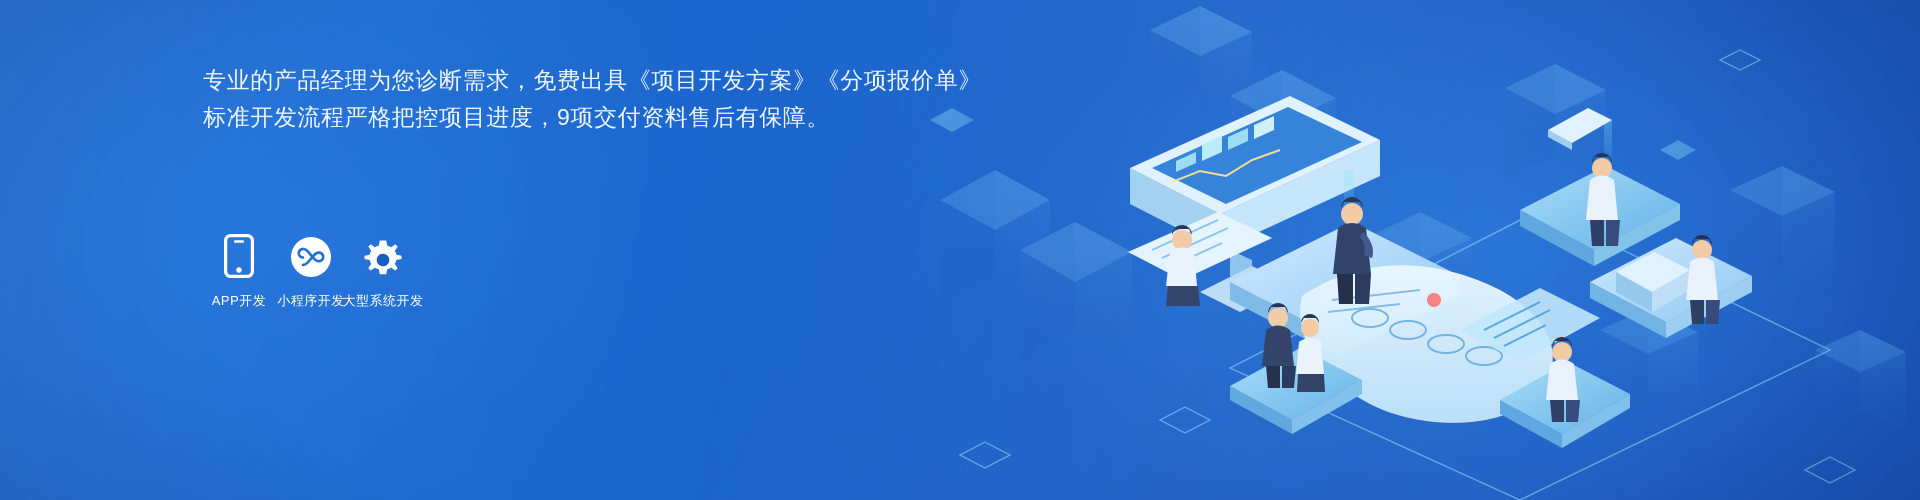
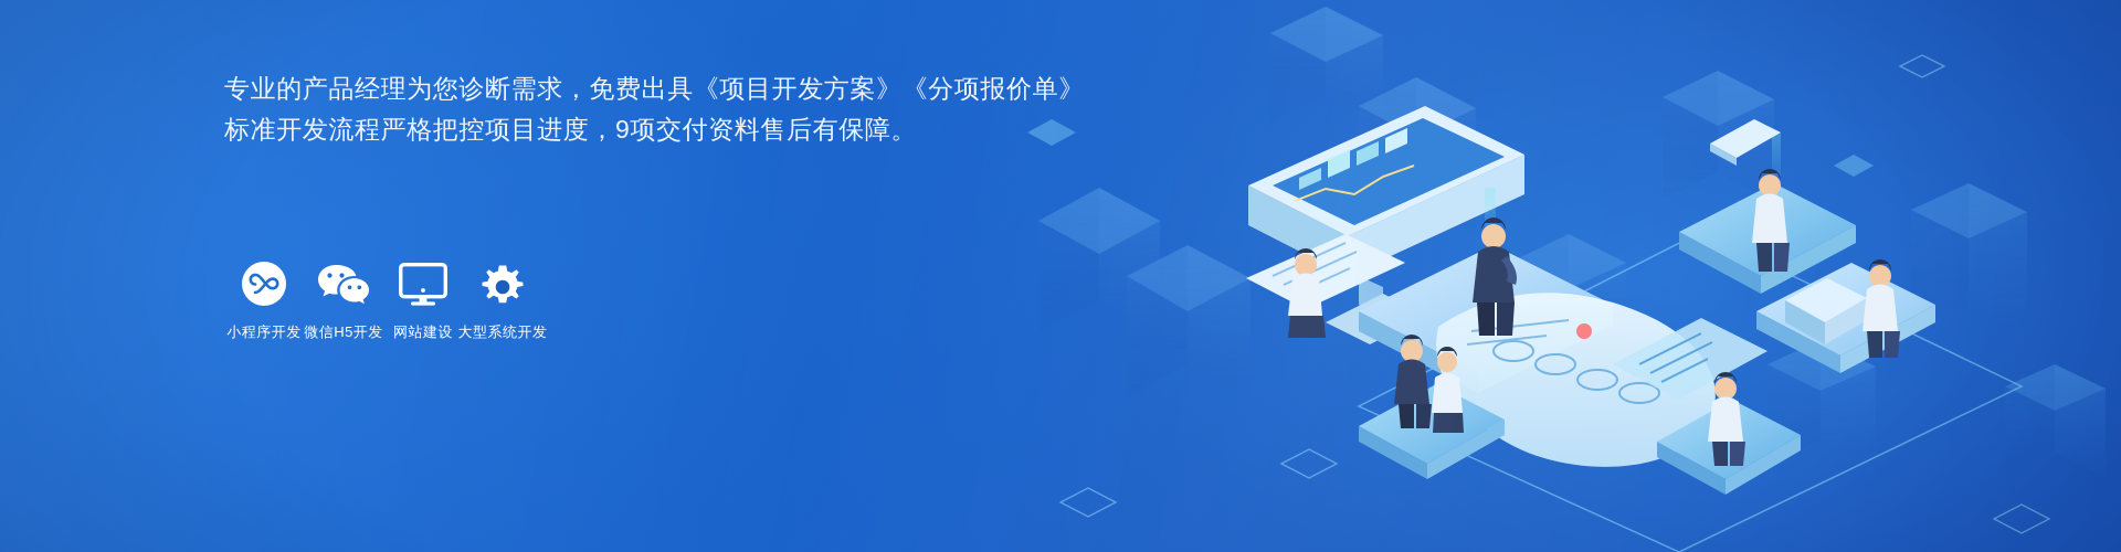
  专业的产品经理为您诊断需求，免费出具《项目开发方案》《分项报价单》
  标准开发流程严格把控项目进度，9项交付资料售后有保障。
- APP开发
  小程序开发
+ 微信H5开发
+ 网站建设
  大型系统开发
